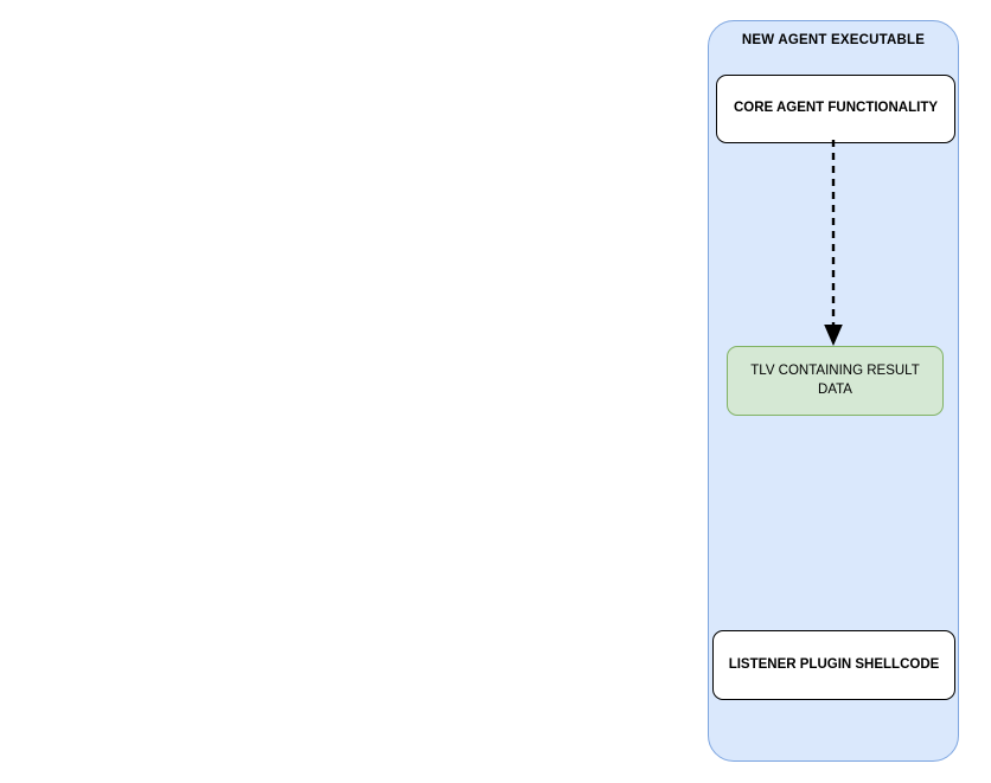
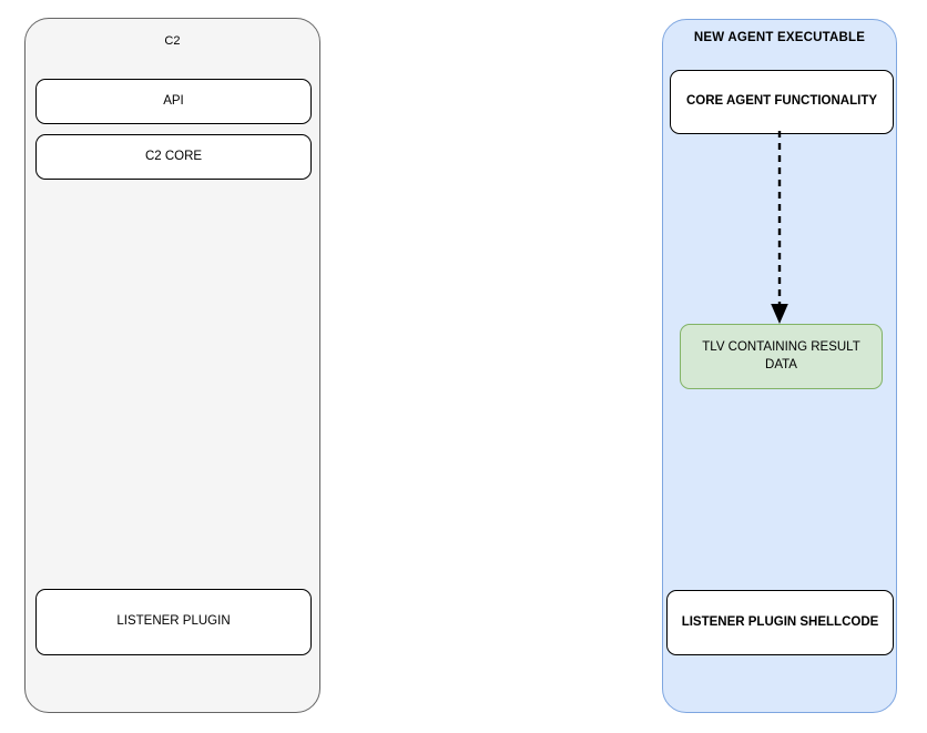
+ C2
+ API
+ C2 CORE
+ LISTENER PLUGIN
  NEW AGENT EXECUTABLE
  CORE AGENT FUNCTIONALITY
  TLV CONTAINING RESULT DATA
  LISTENER PLUGIN SHELLCODE
